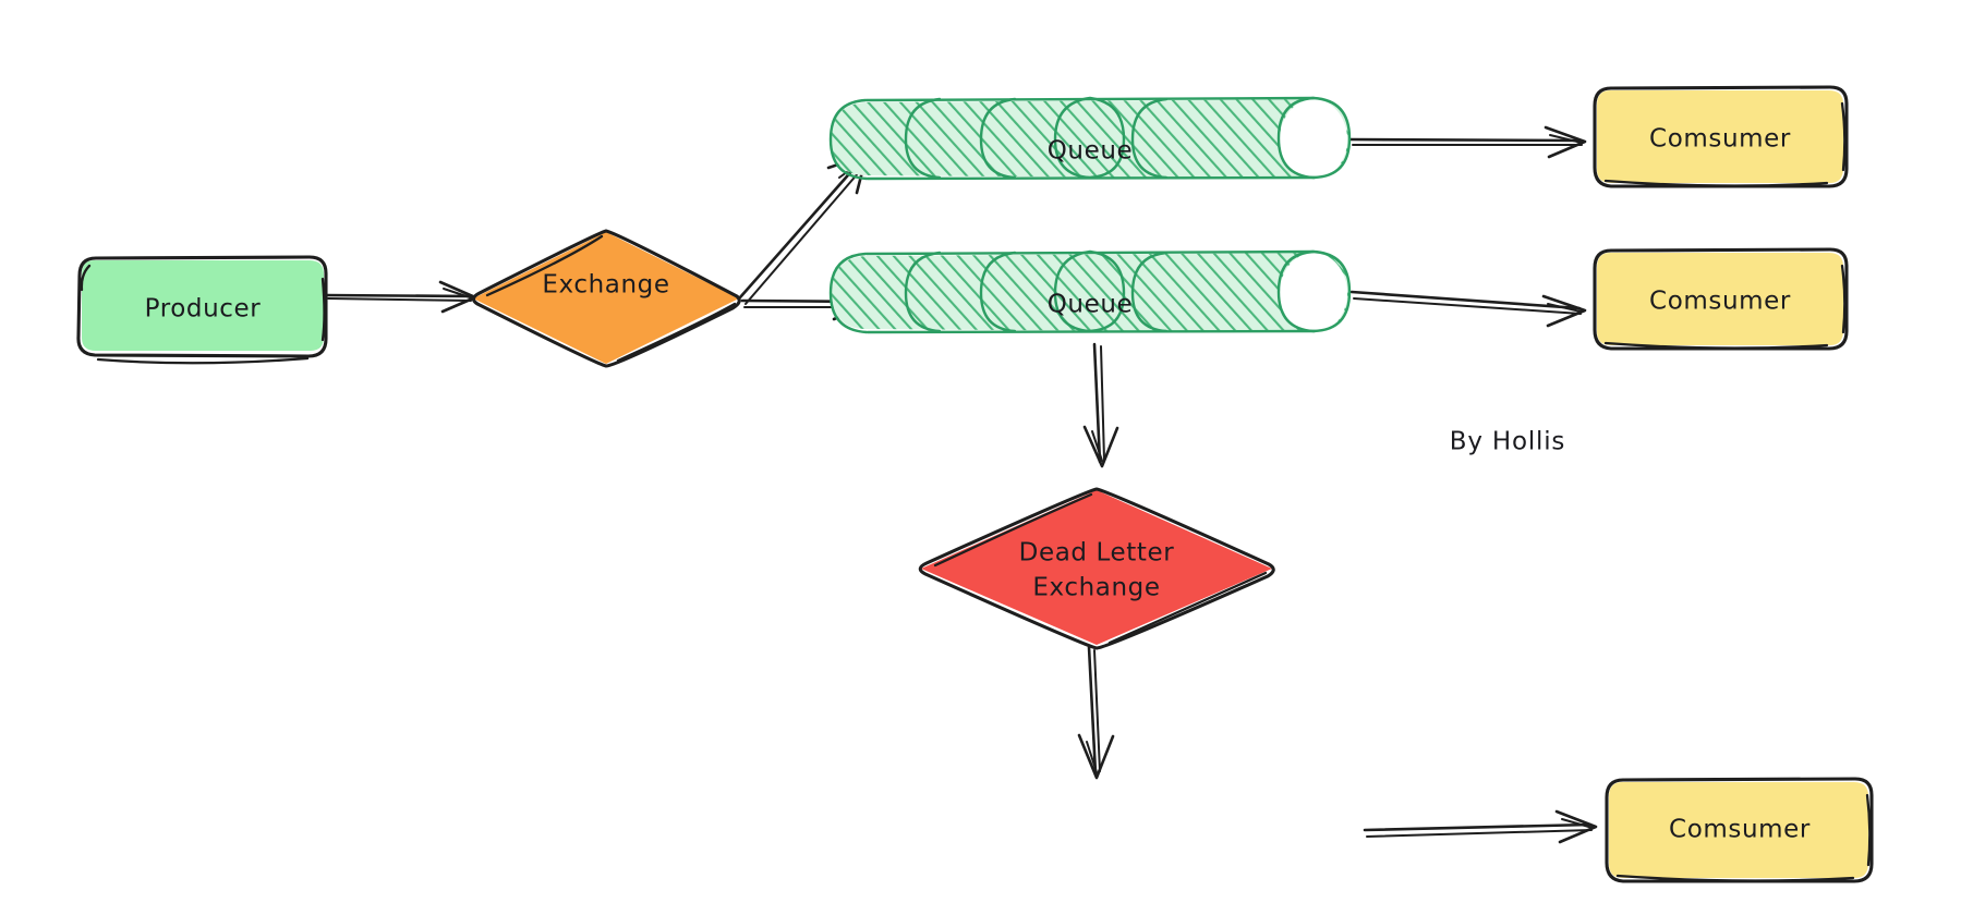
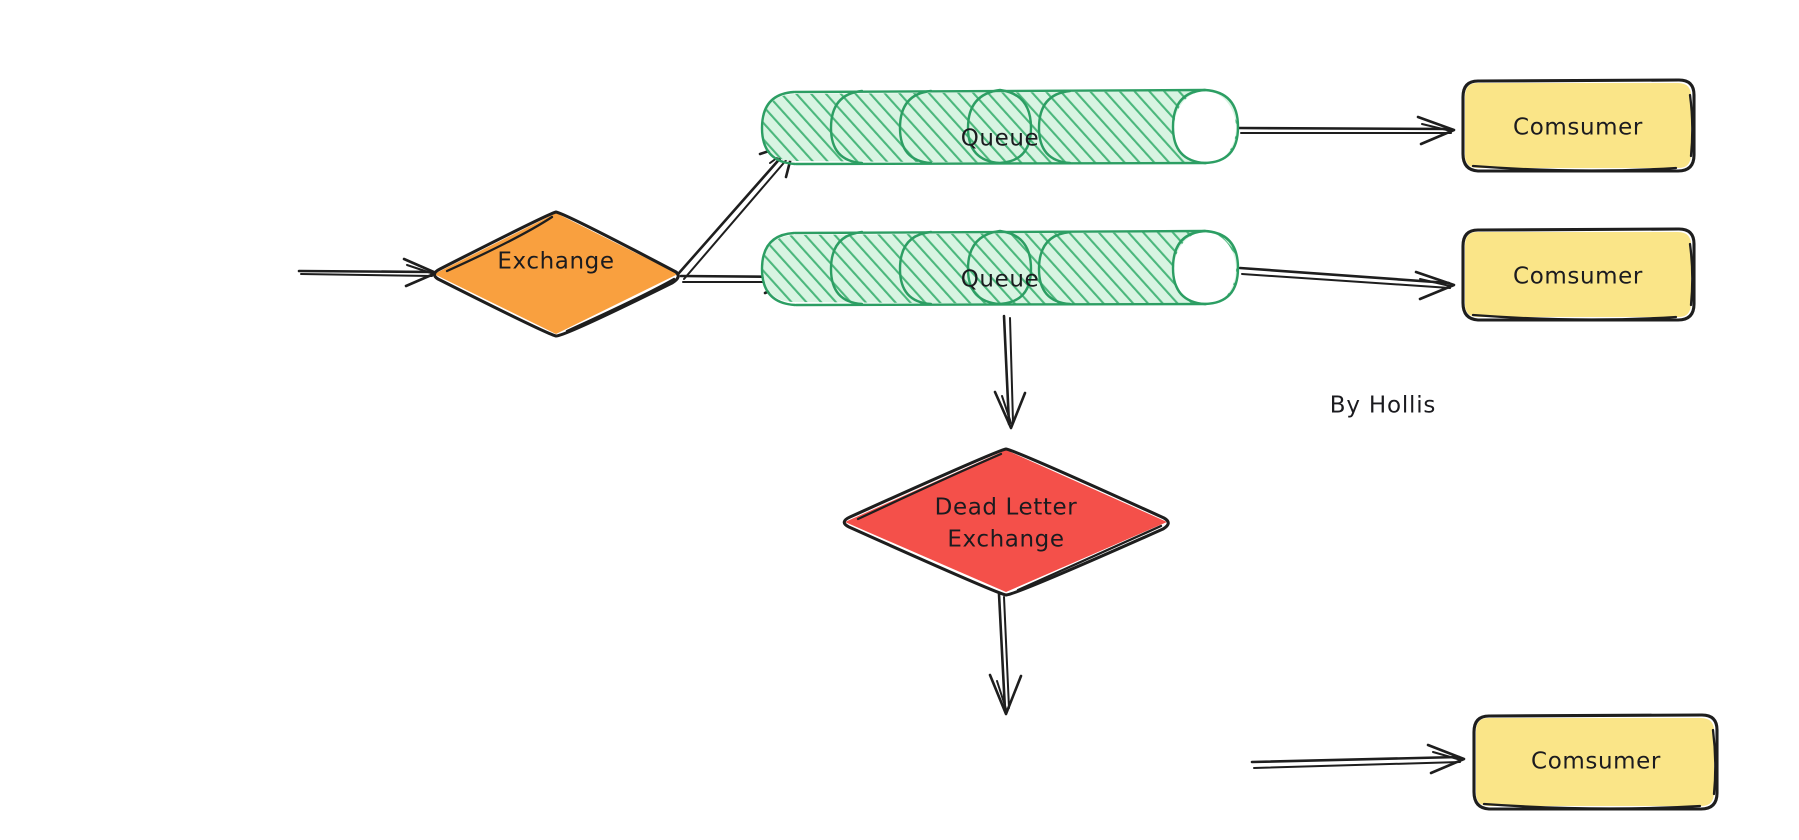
- Producer
  Exchange
  Queue
  Queue
  Comsumer
  Comsumer
  By Hollis
  Dead Letter
  Exchange
  Comsumer
